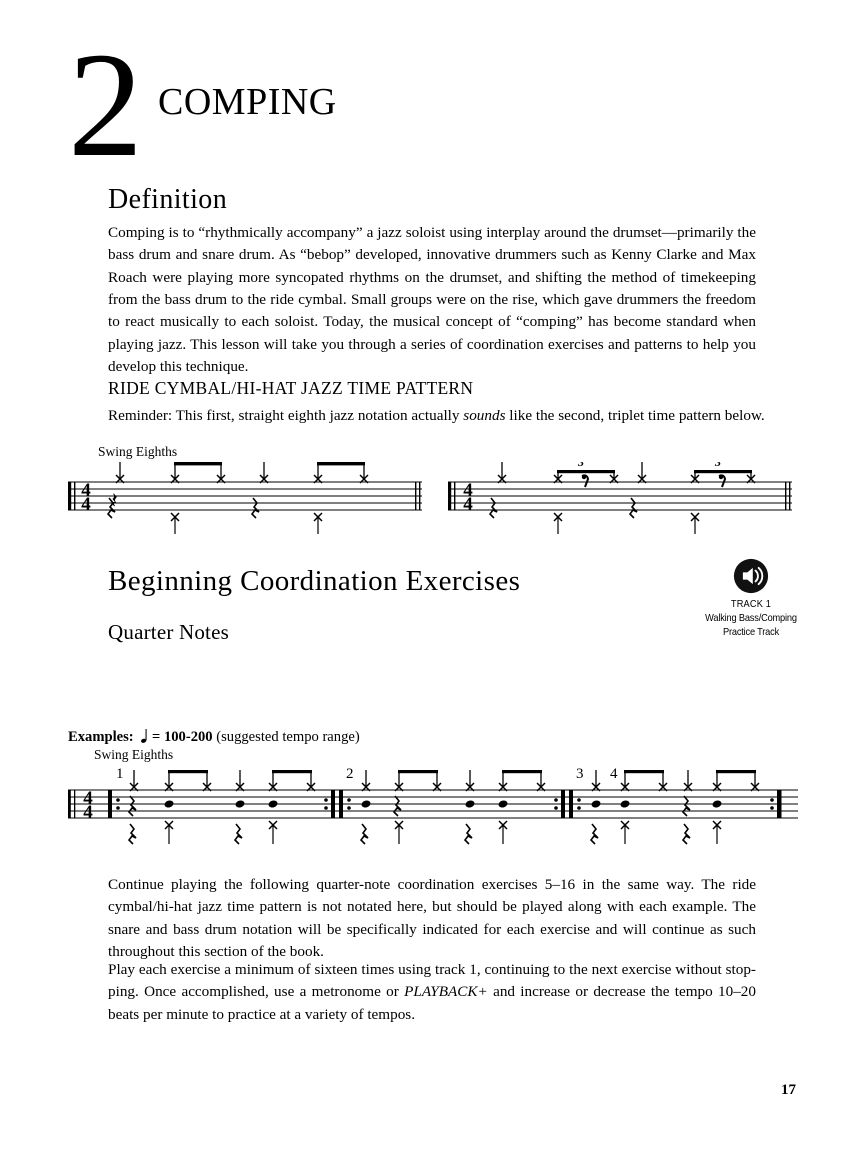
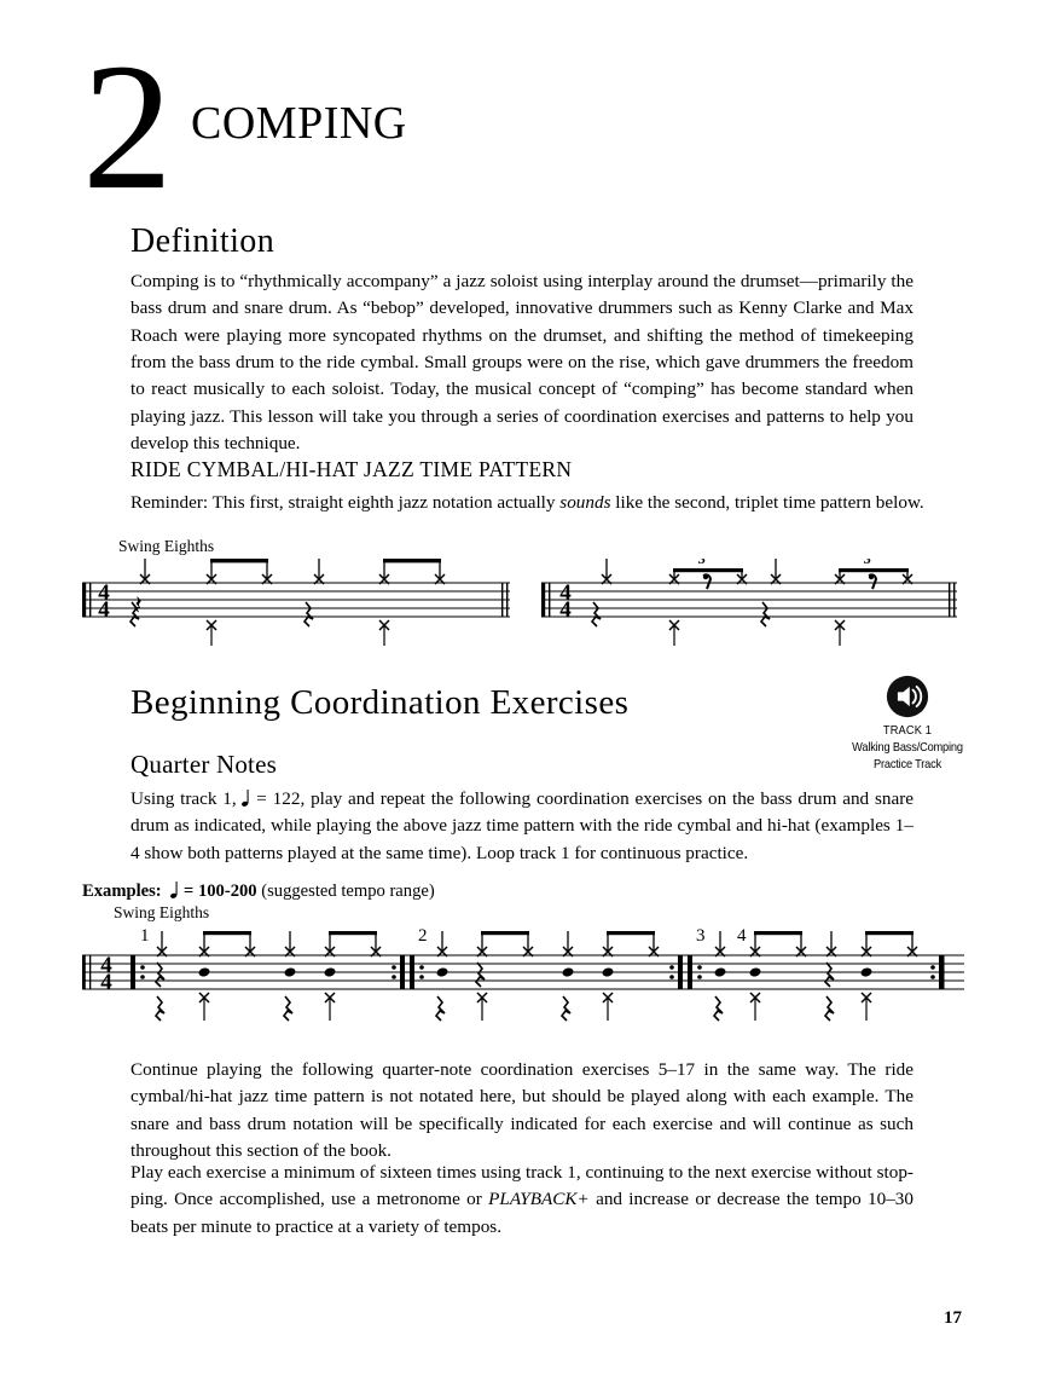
  2
  COMPING
  Definition
  Comping is to “rhythmically accompany” a jazz soloist using interplay around the drumset—primarily the bass drum and snare drum. As “bebop” developed, innovative drummers such as Kenny Clarke and Max Roach were playing more syncopated rhythms on the drumset, and shifting the method of timekeeping from the bass drum to the ride cymbal. Small groups were on the rise, which gave drummers the freedom to react musically to each soloist. Today, the musical concept of “comping” has become standard when playing jazz. This lesson will take you through a series of coordination exercises and patterns to help you develop this technique.
  RIDE CYMBAL/HI-HAT JAZZ TIME PATTERN
  Reminder: This first, straight eighth jazz notation actually sounds like the second, triplet time pattern below.
  Swing Eighths
  4
  4
  𝄽
  4
  4
  3
  3
  Beginning Coordination Exercises
  TRACK 1
  Walking Bass/Comping
  Practice Track
  Quarter Notes
+ Using track 1, = 122, play and repeat the following coordination exercises on the bass drum and snare drum as indicated, while playing the above jazz time pattern with the ride cymbal and hi-hat (examples 1–4 show both patterns played at the same time). Loop track 1 for continuous practice.
  Examples: = 100-200 (suggested tempo range)
  Swing Eighths
  4
  4
  1
  2
  3
  4
- Continue playing the following quarter-note coordination exercises 5–16 in the same way. The ride cymbal/hi-hat jazz time pattern is not notated here, but should be played along with each example. The snare and bass drum notation will be specifically indicated for each exercise and will continue as such throughout this section of the book.
+ Continue playing the following quarter-note coordination exercises 5–17 in the same way. The ride cymbal/hi-hat jazz time pattern is not notated here, but should be played along with each example. The snare and bass drum notation will be specifically indicated for each exercise and will continue as such throughout this section of the book.
- Play each exercise a minimum of sixteen times using track 1, continuing to the next exercise without stop-ping. Once accomplished, use a metronome or PLAYBACK+ and increase or decrease the tempo 10–20 beats per minute to practice at a variety of tempos.
+ Play each exercise a minimum of sixteen times using track 1, continuing to the next exercise without stop-ping. Once accomplished, use a metronome or PLAYBACK+ and increase or decrease the tempo 10–30 beats per minute to practice at a variety of tempos.
  17
